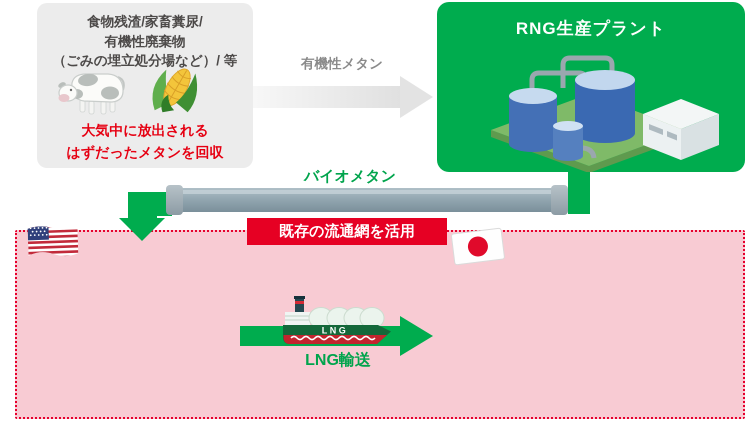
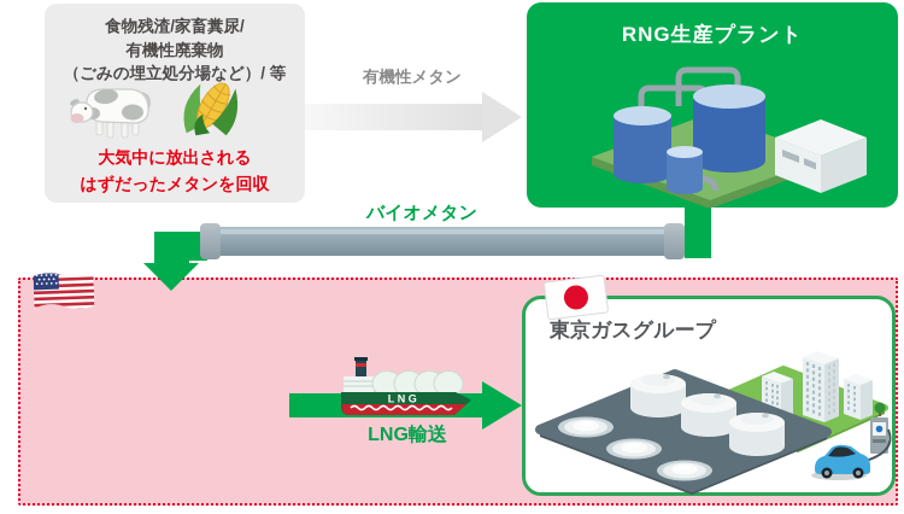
  食物残渣/家畜糞尿/
  有機性廃棄物
  （ごみの埋立処分場など）/ 等
  大気中に放出される
  はずだったメタンを回収
  有機性メタン
  RNG生産プラント
  バイオメタン
- 既存の流通網を活用
  LNG
  LNG輸送
+ 東京ガスグループ
